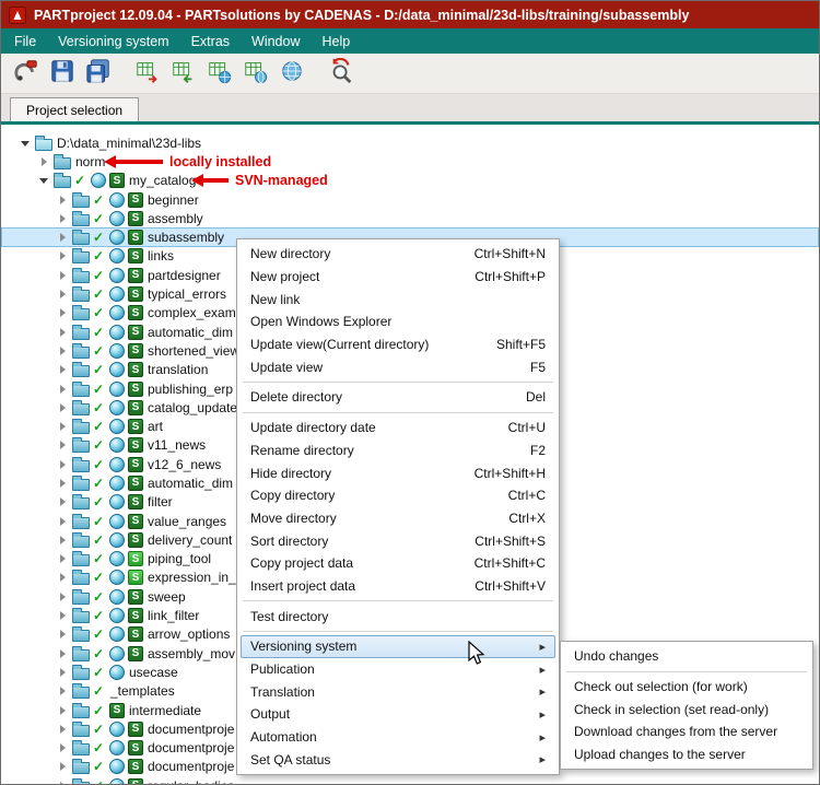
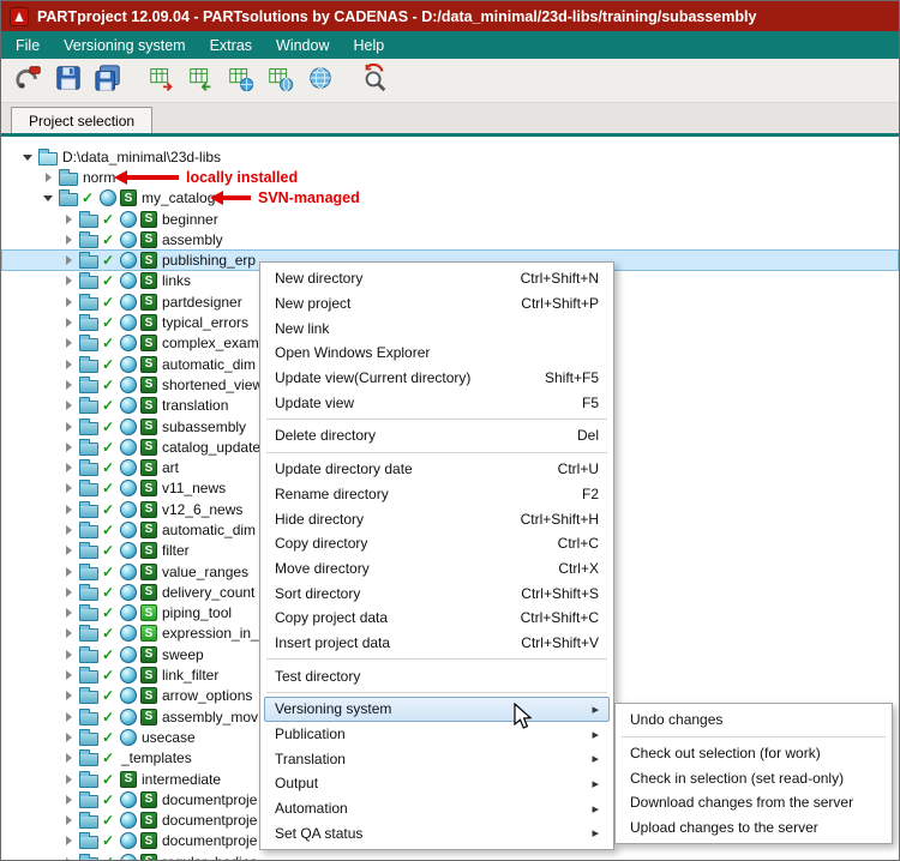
  PARTproject 12.09.04 - PARTsolutions by CADENAS - D:/data_minimal/23d-libs/training/subassembly
  File
  Versioning system
  Extras
  Window
  Help
  Project selection
  D:\data_minimal\23d-libs
  norm
  ✓
  S
  my_catalo
  ✓
  S
  beginner
  ✓
  S
  assembly
  ✓
  S
- subassembly
+ publishing_erp
  ✓
  S
  links
  ✓
  S
  partdesigner
  ✓
  S
  typical_errors
  ✓
  S
  complex_exam
  ✓
  S
  automatic_dim
  ✓
  S
  shortened_view
  ✓
  S
  translation
  ✓
  S
- publishing_erp
+ subassembly
  ✓
  S
  catalog_update
  ✓
  S
  art
  ✓
  S
  v11_news
  ✓
  S
  v12_6_news
  ✓
  S
  automatic_dim
  ✓
  S
  filter
  ✓
  S
  value_ranges
  ✓
  S
  delivery_count
  ✓
  S
  piping_tool
  ✓
  S
  expression_in_
  ✓
  S
  sweep
  ✓
  S
  link_filter
  ✓
  S
  arrow_options
  ✓
  S
  assembly_mov
  ✓
  usecase
  ✓
  _templates
  ✓
  S
  intermediate
  ✓
  S
  documentproje
  ✓
  S
  documentproje
  ✓
  S
  documentproje
  locally installed
  SVN-managed
  New directory
  Ctrl+Shift+N
  New project
  Ctrl+Shift+P
  New link
  Open Windows Explorer
  Update view(Current directory)
  Shift+F5
  Update view
  F5
  Delete directory
  Del
  Update directory date
  Ctrl+U
  Rename directory
  F2
  Hide directory
  Ctrl+Shift+H
  Copy directory
  Ctrl+C
  Move directory
  Ctrl+X
  Sort directory
  Ctrl+Shift+S
  Copy project data
  Ctrl+Shift+C
  Insert project data
  Ctrl+Shift+V
  Test directory
  Versioning system
  ▸
  Publication
  ▸
  Translation
  ▸
  Output
  ▸
  Automation
  ▸
  Set QA status
  ▸
  Undo changes
  Check out selection (for work)
  Check in selection (set read-only)
  Download changes from the server
  Upload changes to the server
